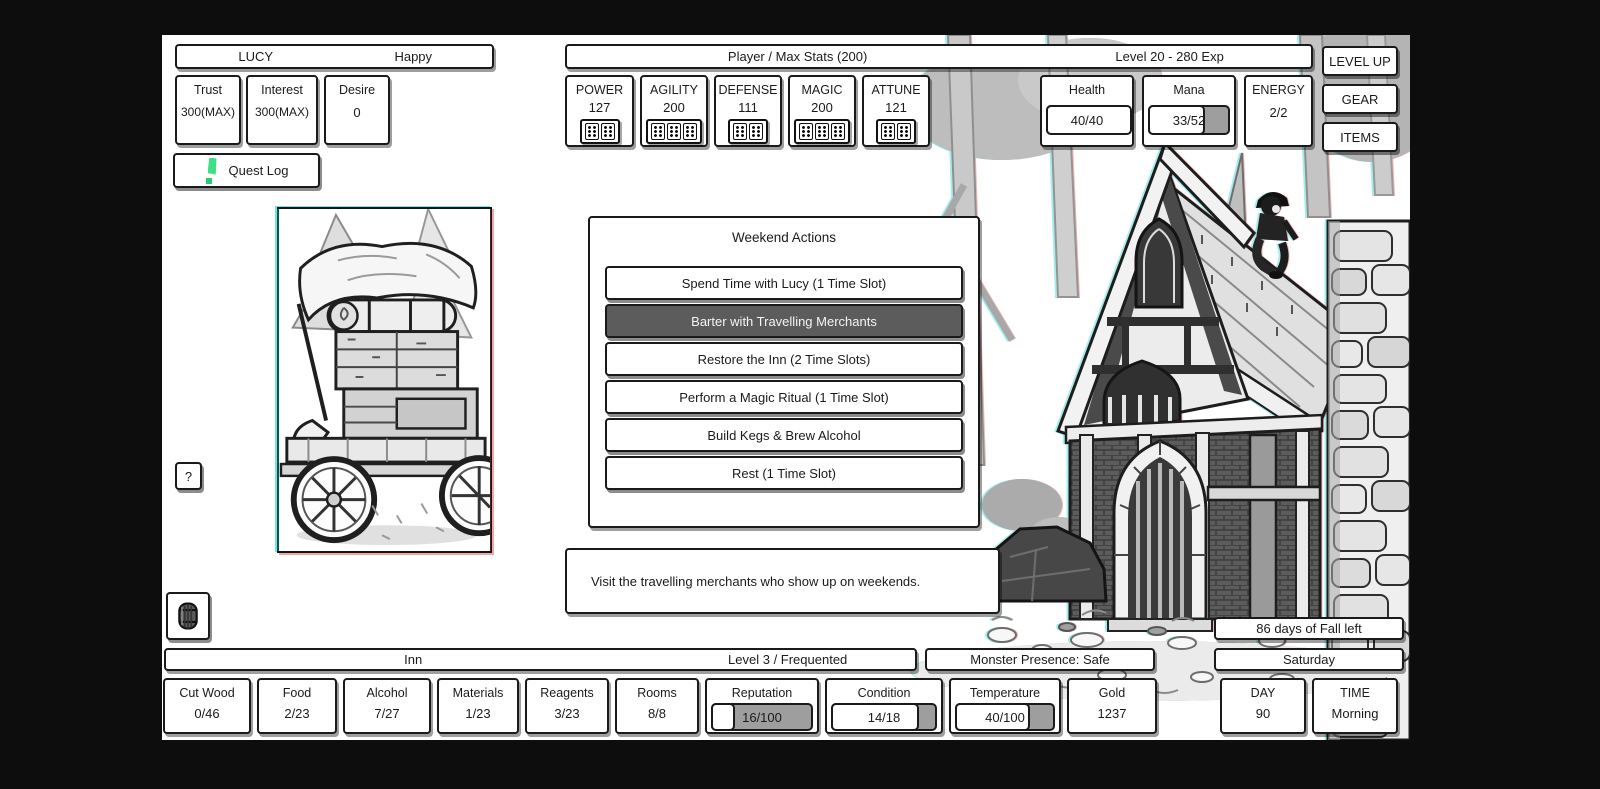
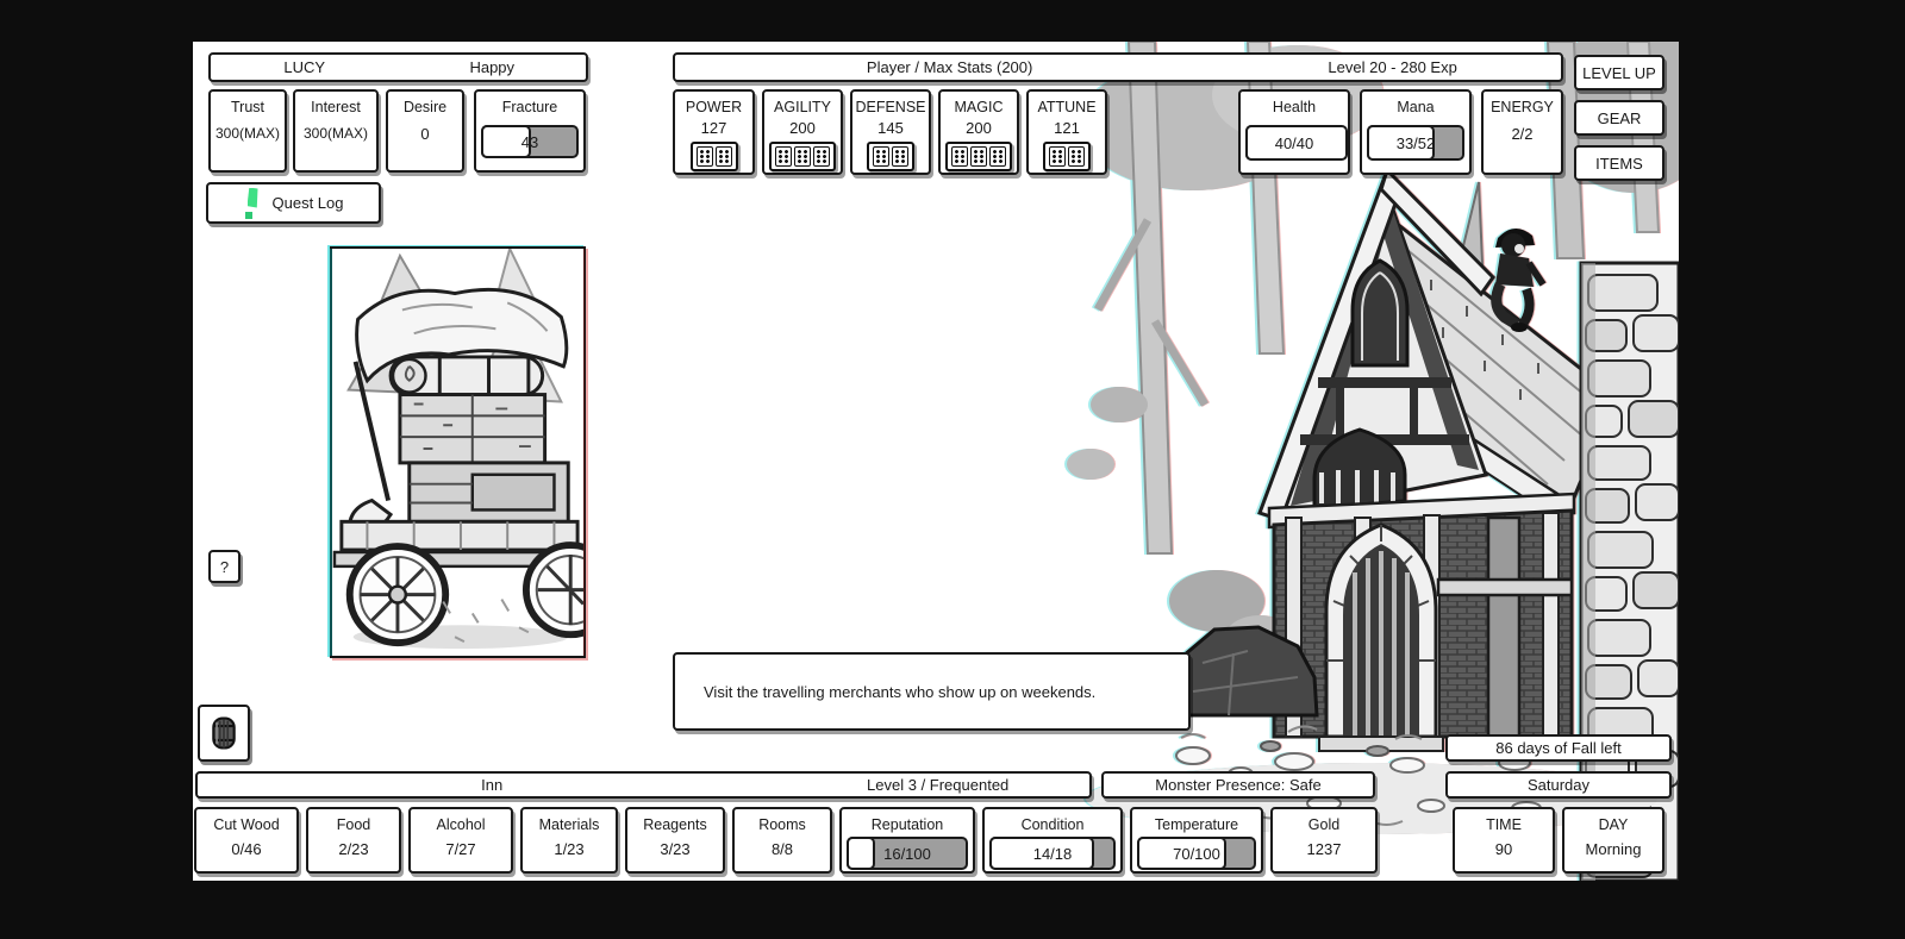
  LUCY
  Happy
  Trust
  300(MAX)
  Interest
  300(MAX)
  Desire
  0
+ Fracture
+ 43
  Quest Log
  ?
  Player / Max Stats (200)
  Level 20 - 280 Exp
  POWER
  127
  AGILITY
  200
  DEFENSE
- 111
+ 145
  MAGIC
  200
  ATTUNE
  121
  Health
  40/40
  Mana
  33/52
  ENERGY
  2/2
  LEVEL UP
  GEAR
  ITEMS
- Weekend Actions
- Spend Time with Lucy (1 Time Slot)
- Barter with Travelling Merchants
- Restore the Inn (2 Time Slots)
- Perform a Magic Ritual (1 Time Slot)
- Build Kegs & Brew Alcohol
- Rest (1 Time Slot)
  Visit the travelling merchants who show up on weekends.
  86 days of Fall left
  Inn
  Level 3 / Frequented
  Monster Presence: Safe
  Saturday
  Cut Wood
  0/46
  Food
  2/23
  Alcohol
  7/27
  Materials
  1/23
  Reagents
  3/23
  Rooms
  8/8
  Reputation
  16/100
  Condition
  14/18
  Temperature
- 40/100
+ 70/100
  Gold
  1237
- DAY
+ TIME
  90
- TIME
+ DAY
  Morning
